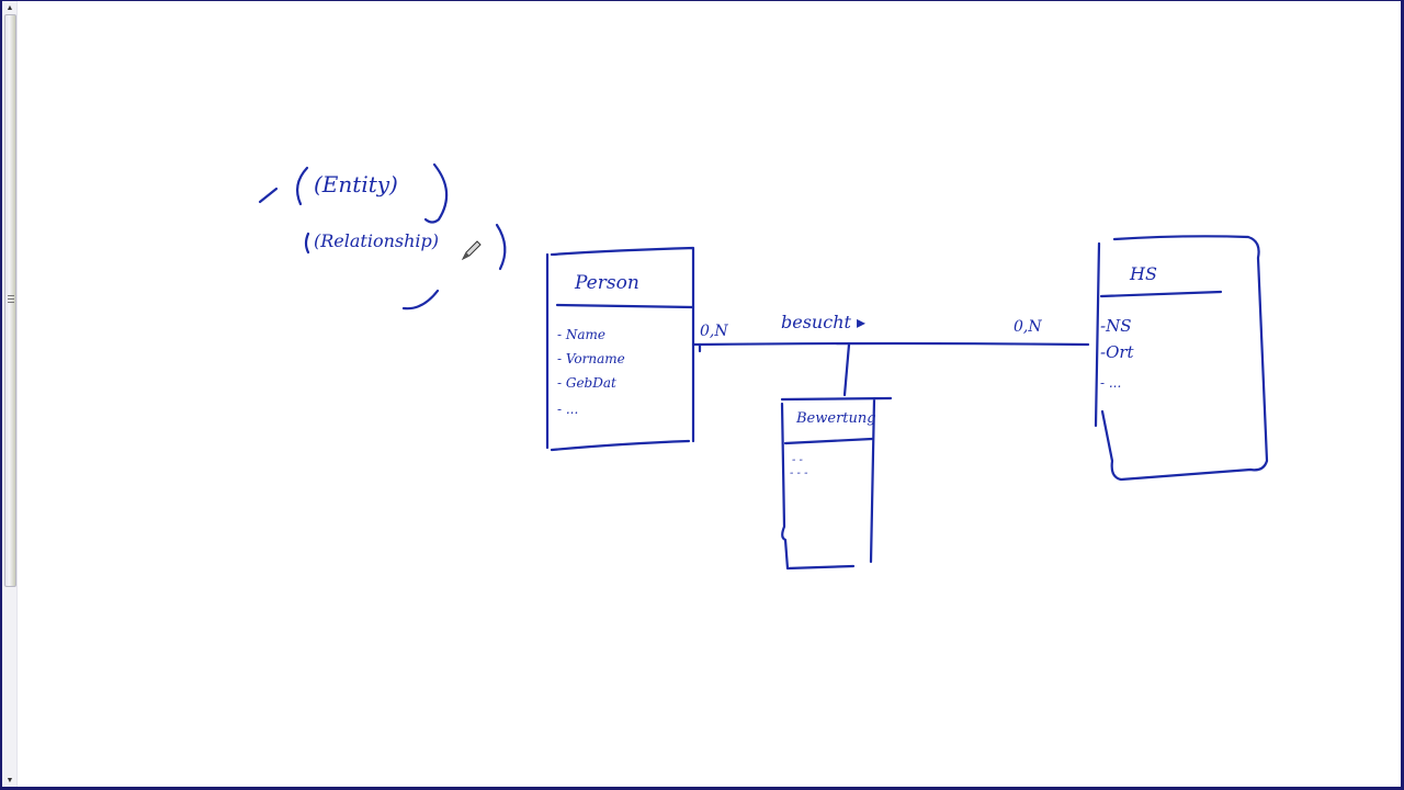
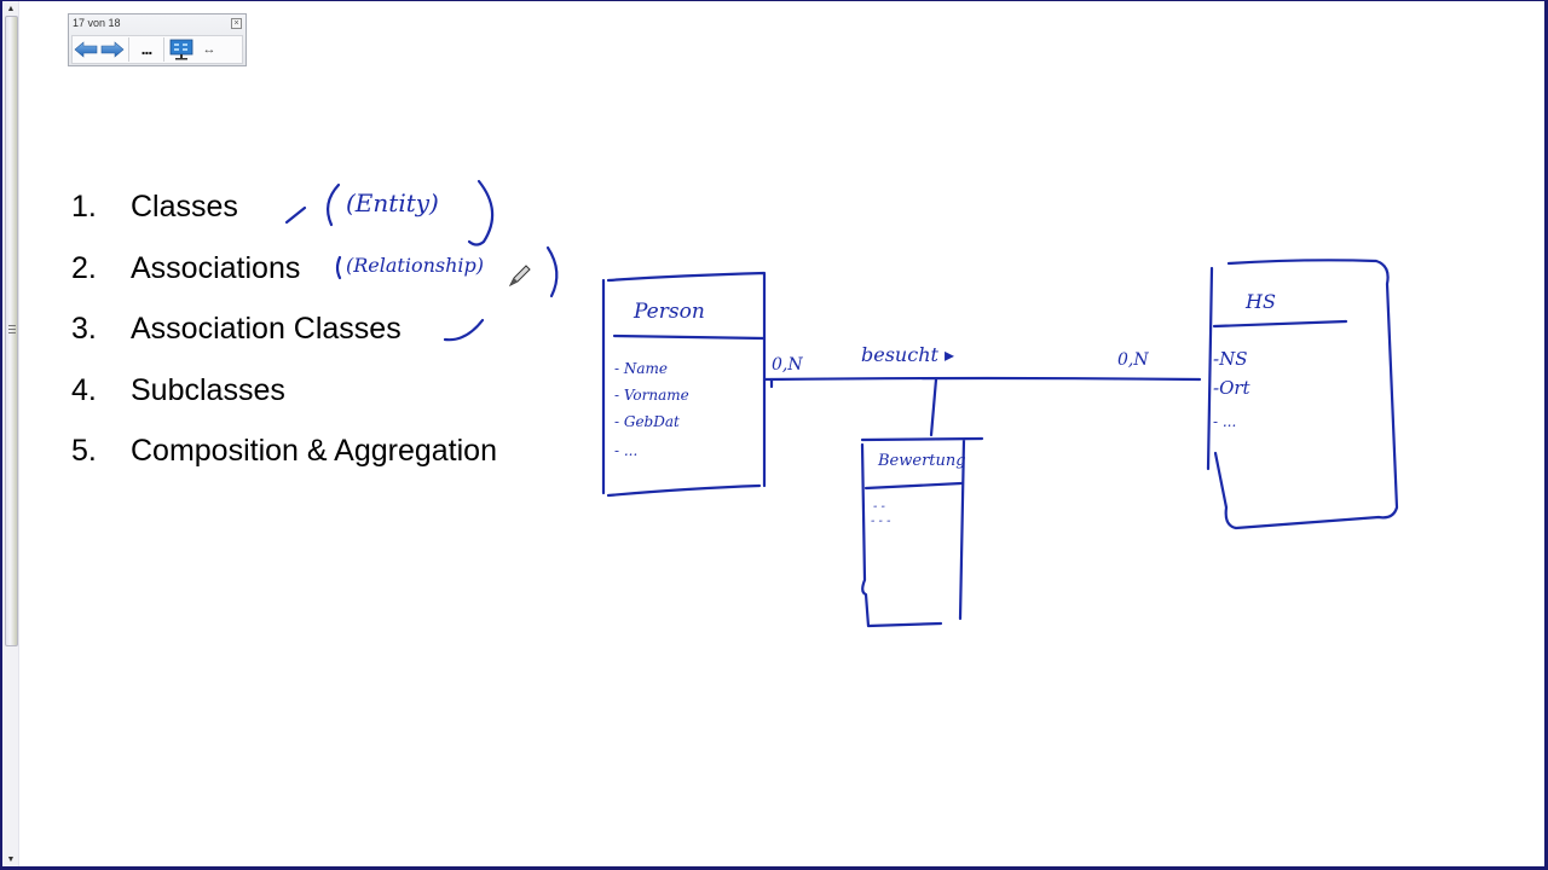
+ 17 von 18
+ ...
+ ↔
+ 1.
+ Classes
+ 2.
+ Associations
+ 3.
+ Association Classes
+ 4.
+ Subclasses
+ 5.
+ Composition & Aggregation
  (Entity)
  (Relationship)
  Person
  - Name
  - Vorname
  - GebDat
  - ...
  0,N
  besucht ▸
  0,N
  Bewertung
  - -
  - - -
  HS
  -NS
  -Ort
  - ...
